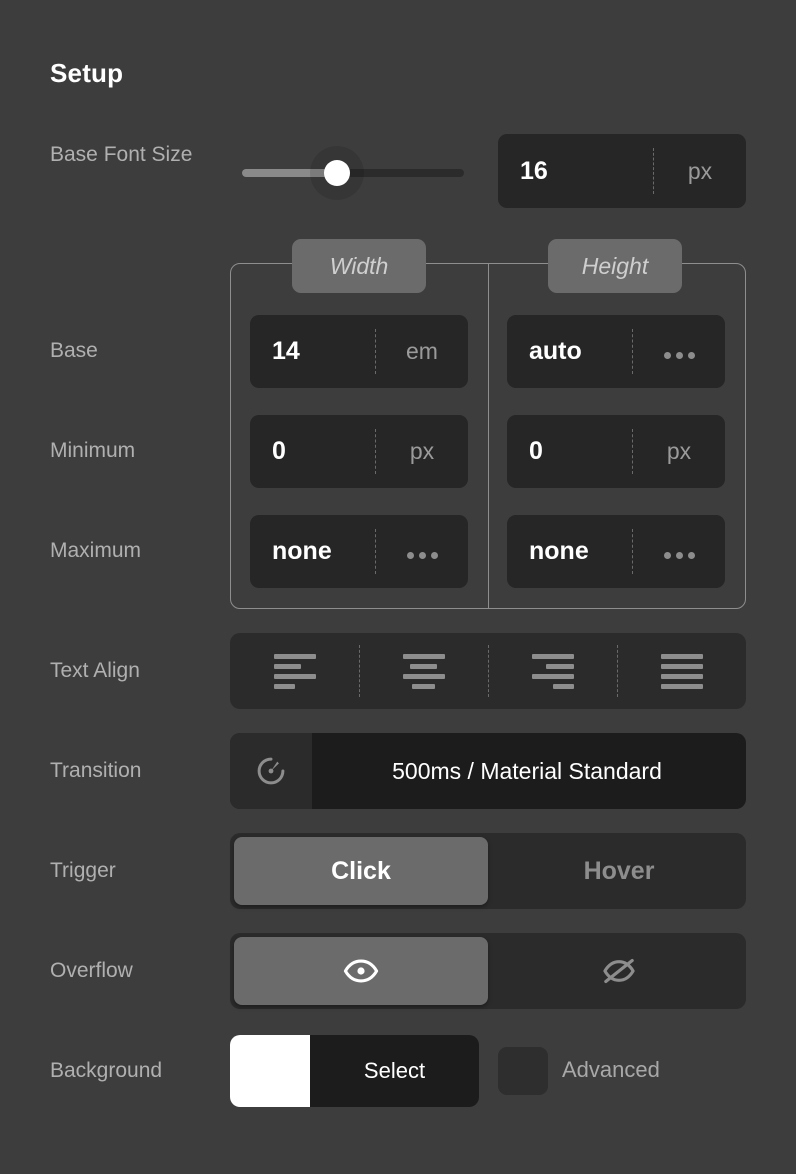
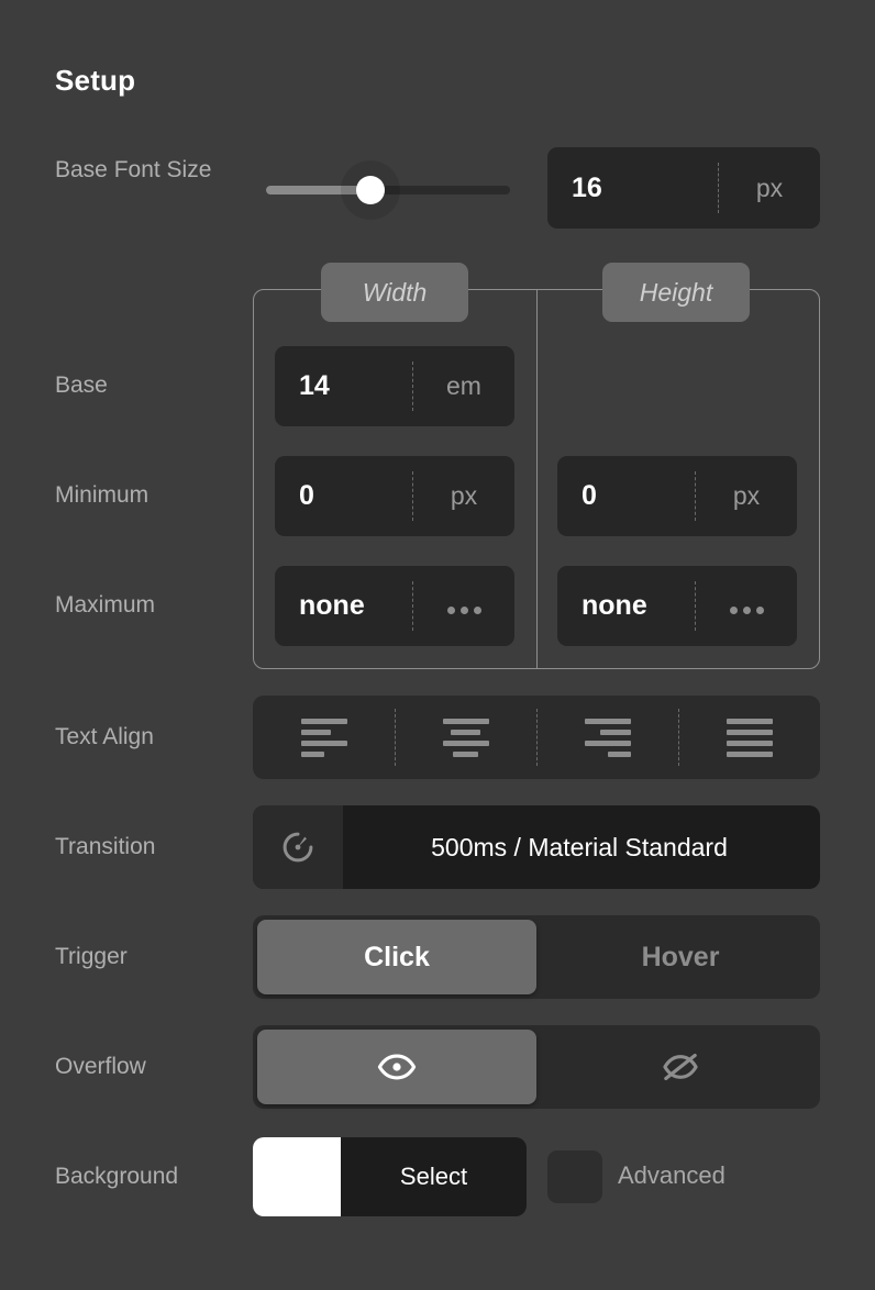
  Setup
  Base Font Size
  16
  px
  Width
  Height
  Base
  14
  em
- auto
  Minimum
  0
  px
  0
  px
  Maximum
  none
  none
  Text Align
  Transition
  500ms / Material Standard
  Trigger
  Click
  Hover
  Overflow
  Background
  Select
  Advanced
